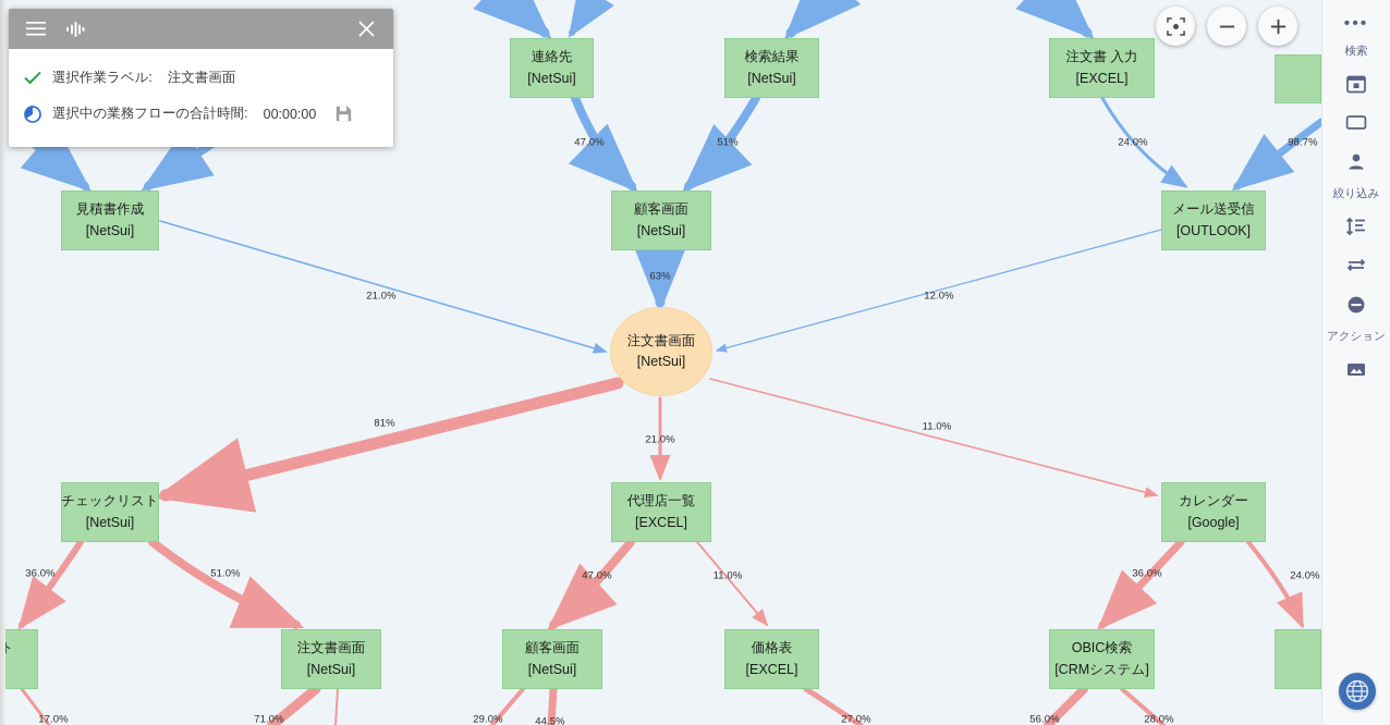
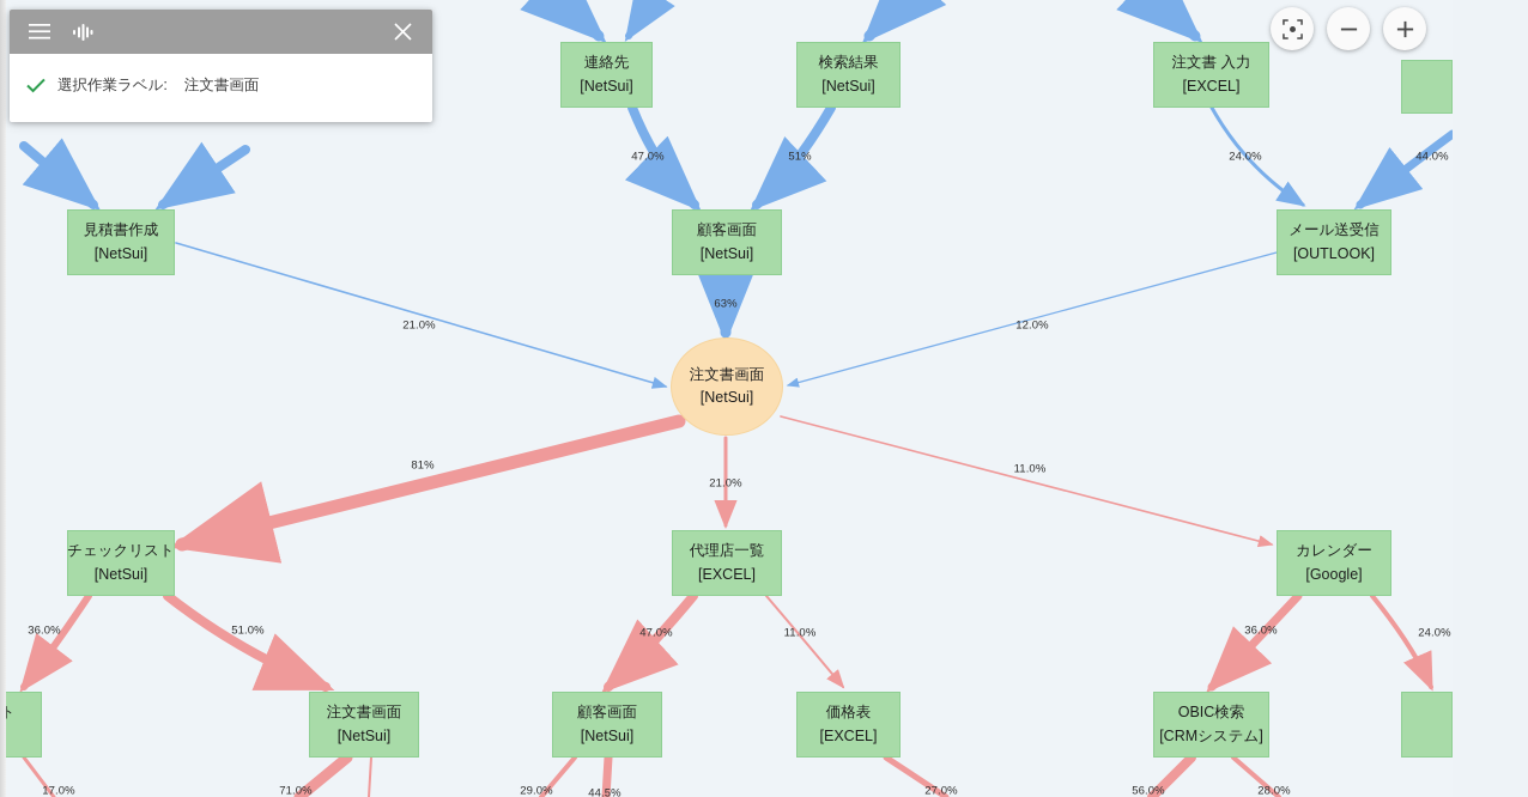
  連絡先
  [NetSui]
  検索結果
  [NetSui]
  注文書 入力
  [EXCEL]
  見積書作成
  [NetSui]
  顧客画面
  [NetSui]
  メール送受信
  [OUTLOOK]
  注文書画面
  [NetSui]
  チェックリスト
  [NetSui]
  代理店一覧
  [EXCEL]
  カレンダー
  [Google]
  注文書画面
  [NetSui]
  顧客画面
  [NetSui]
  価格表
  [EXCEL]
  OBIC検索
  [CRMシステム]
  47.0%
  51%
  24.0%
- 98.7%
+ 44.0%
  21.0%
  63%
  12.0%
  81%
  21.0%
  11.0%
  36.0%
  51.0%
  47.0%
  11.0%
  36.0%
  24.0%
  17.0%
  71.0%
  29.0%
  44.5%
  27.0%
  56.0%
  28.0%
  選択作業ラベル:
  注文書画面
- 選択中の業務フローの合計時間:
- 00:00:00
- •••
- 検索
- 絞り込み
- アクション
